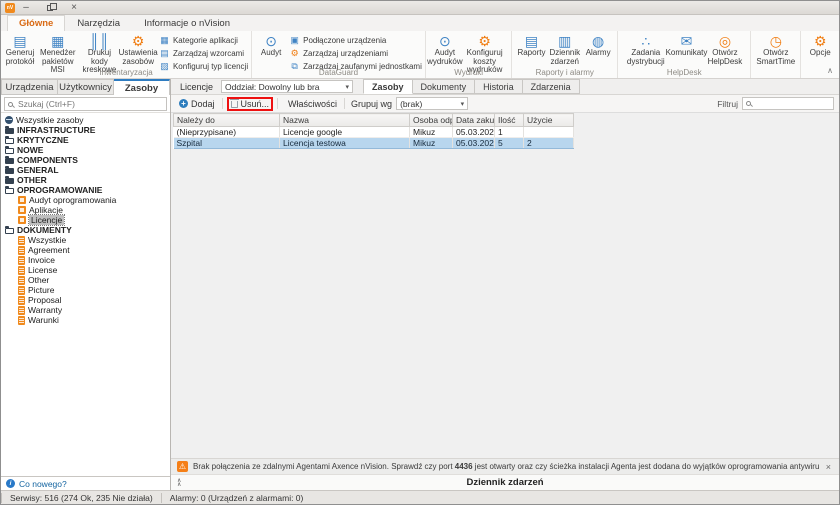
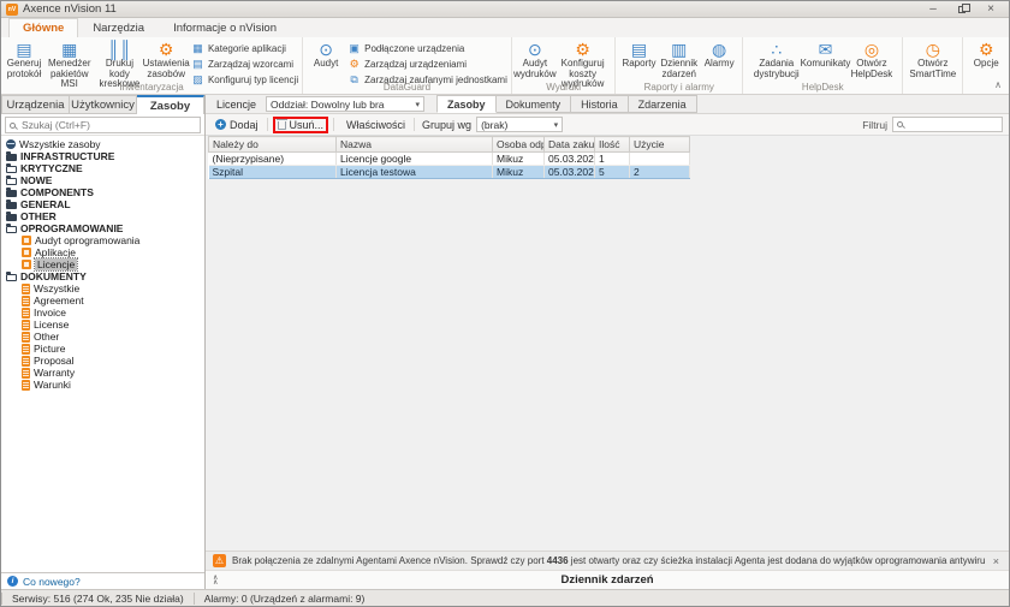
+ Axence nVision 11
  –
  ×
  Główne
  Narzędzia
  Informacje o nVision
  ▤
  Generuj protokół
  ▦
  Menedżer pakietów MSI
  ║║
  Drukuj kody kreskowe
  ⚙
  Ustawienia zasobów
  ▦
  Kategorie aplikacji
  ▤
  Zarządzaj wzorcami
  ▨
  Konfiguruj typ licencji
  Inwentaryzacja
  ⊙
  Audyt
  ▣
  Podłączone urządzenia
  ⚙
  Zarządzaj urządzeniami
  ⧉
  Zarządzaj zaufanymi jednostkami
  DataGuard
  ⊙
  Audyt wydruków
  ⚙
  Konfiguruj koszty wydruków
  Wydruki
  ▤
  Raporty
  ▥
  Dziennik zdarzeń
  ◍
  Alarmy
  Raporty i alarmy
  ∴
  Zadania dystrybucji
  ✉
  Komunikaty
  ◎
  Otwórz HelpDesk
  HelpDesk
  ◷
  Otwórz SmartTime
  ⚙
  Opcje
  ∧
  Urządzenia
  Użytkownicy
  Zasoby
  Szukaj (Ctrl+F)
  Wszystkie zasoby
  INFRASTRUCTURE
  KRYTYCZNE
  NOWE
  COMPONENTS
  GENERAL
  OTHER
  OPROGRAMOWANIE
  Audyt oprogramowania
  Aplikacje
  Licencje
  DOKUMENTY
  Wszystkie
  Agreement
  Invoice
  License
  Other
  Picture
  Proposal
  Warranty
  Warunki
  Co nowego?
  Licencje
  Oddział: Dowolny lub bra
  Zasoby
  Dokumenty
  Historia
  Zdarzenia
  +
  Dodaj
  Usuń...
  Właściwości
  Grupuj wg
  (brak)
  Filtruj
  Należy do	Nazwa	Osoba od	Data zaku	Ilość	Użycie
  (Nieprzypisane)	Licencje google	Mikuz	05.03.202	1
  Szpital	Licencja testowa	Mikuz	05.03.202	5	2
  ⚠
  Brak połączenia ze zdalnymi Agentami Axence nVision. Sprawdź czy port 4436 jest otwarty oraz czy ścieżka instalacji Agenta jest dodana do wyjątków oprogramowania antywiru
  ×
  Dziennik zdarzeń
  Serwisy: 516 (274 Ok, 235 Nie działa)
- Alarmy: 0 (Urządzeń z alarmami: 0)
+ Alarmy: 0 (Urządzeń z alarmami: 9)
